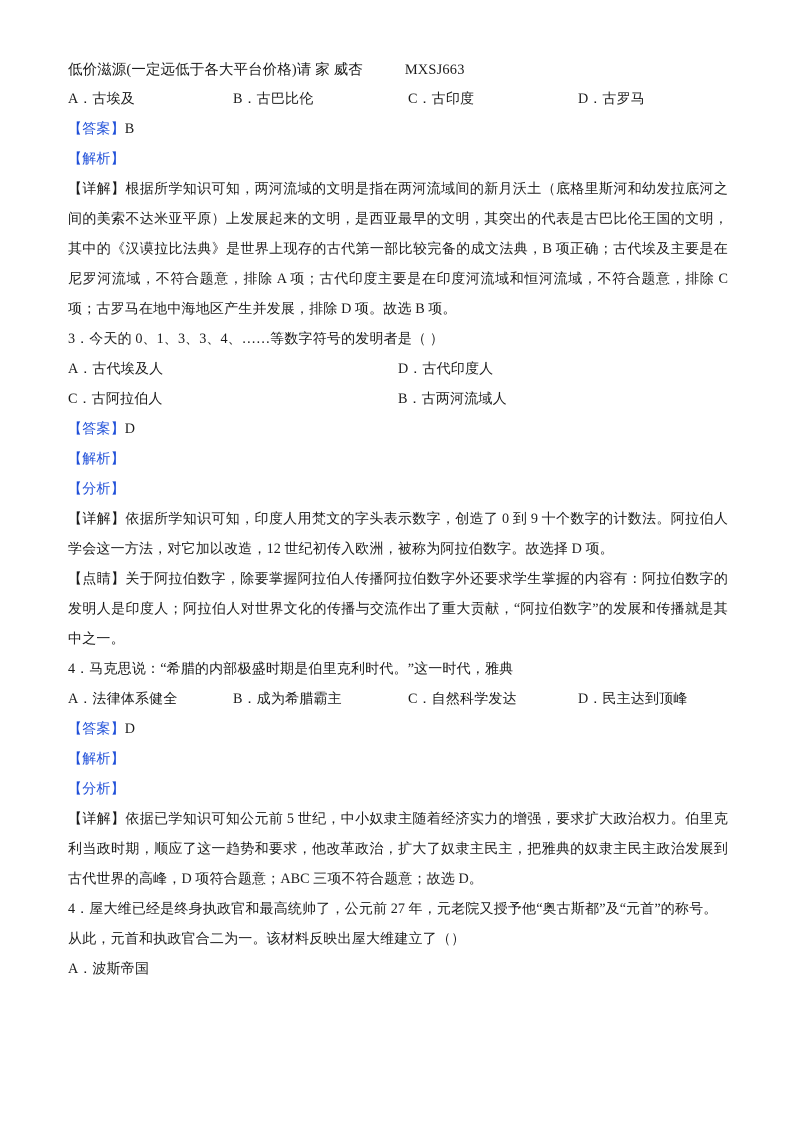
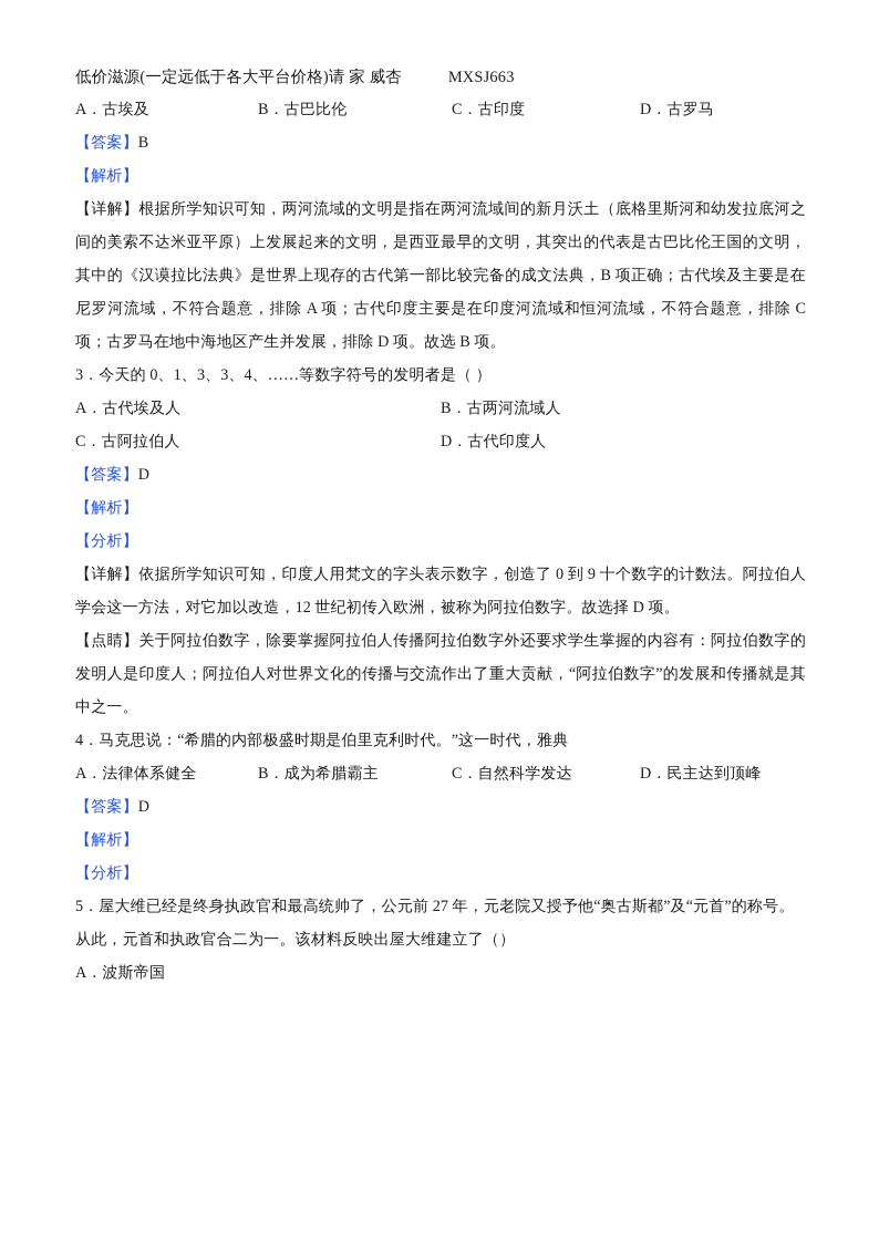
  低价滋源(一定远低于各大平台价格)请 家 威杏 MXSJ663
  A．古埃及
  B．古巴比伦
  C．古印度
  D．古罗马
  【答案】B
  【解析】
  【详解】根据所学知识可知，两河流域的文明是指在两河流域间的新月沃土（底格里斯河和幼发拉底河之间的美索不达米亚平原）上发展起来的文明，是西亚最早的文明，其突出的代表是古巴比伦王国的文明，其中的《汉谟拉比法典》是世界上现存的古代第一部比较完备的成文法典，B 项正确；古代埃及主要是在尼罗河流域，不符合题意，排除 A 项；古代印度主要是在印度河流域和恒河流域，不符合题意，排除 C 项；古罗马在地中海地区产生并发展，排除 D 项。故选 B 项。
  3．今天的 0、1、3、3、4、……等数字符号的发明者是（ ）
  A．古代埃及人
- D．古代印度人
+ B．古两河流域人
  C．古阿拉伯人
- B．古两河流域人
+ D．古代印度人
  【答案】D
  【解析】
  【分析】
  【详解】依据所学知识可知，印度人用梵文的字头表示数字，创造了 0 到 9 十个数字的计数法。阿拉伯人学会这一方法，对它加以改造，12 世纪初传入欧洲，被称为阿拉伯数字。故选择 D 项。
  【点睛】关于阿拉伯数字，除要掌握阿拉伯人传播阿拉伯数字外还要求学生掌握的内容有：阿拉伯数字的发明人是印度人；阿拉伯人对世界文化的传播与交流作出了重大贡献，“阿拉伯数字”的发展和传播就是其中之一。
  4．马克思说：“希腊的内部极盛时期是伯里克利时代。”这一时代，雅典
  A．法律体系健全
  B．成为希腊霸主
  C．自然科学发达
  D．民主达到顶峰
  【答案】D
  【解析】
  【分析】
- 【详解】依据已学知识可知公元前 5 世纪，中小奴隶主随着经济实力的增强，要求扩大政治权力。伯里克利当政时期，顺应了这一趋势和要求，他改革政治，扩大了奴隶主民主，把雅典的奴隶主民主政治发展到古代世界的高峰，D 项符合题意；ABC 三项不符合题意；故选 D。
- 4．屋大维已经是终身执政官和最高统帅了，公元前 27 年，元老院又授予他“奥古斯都”及“元首”的称号。
+ 5．屋大维已经是终身执政官和最高统帅了，公元前 27 年，元老院又授予他“奥古斯都”及“元首”的称号。
  从此，元首和执政官合二为一。该材料反映出屋大维建立了（）
  A．波斯帝国
